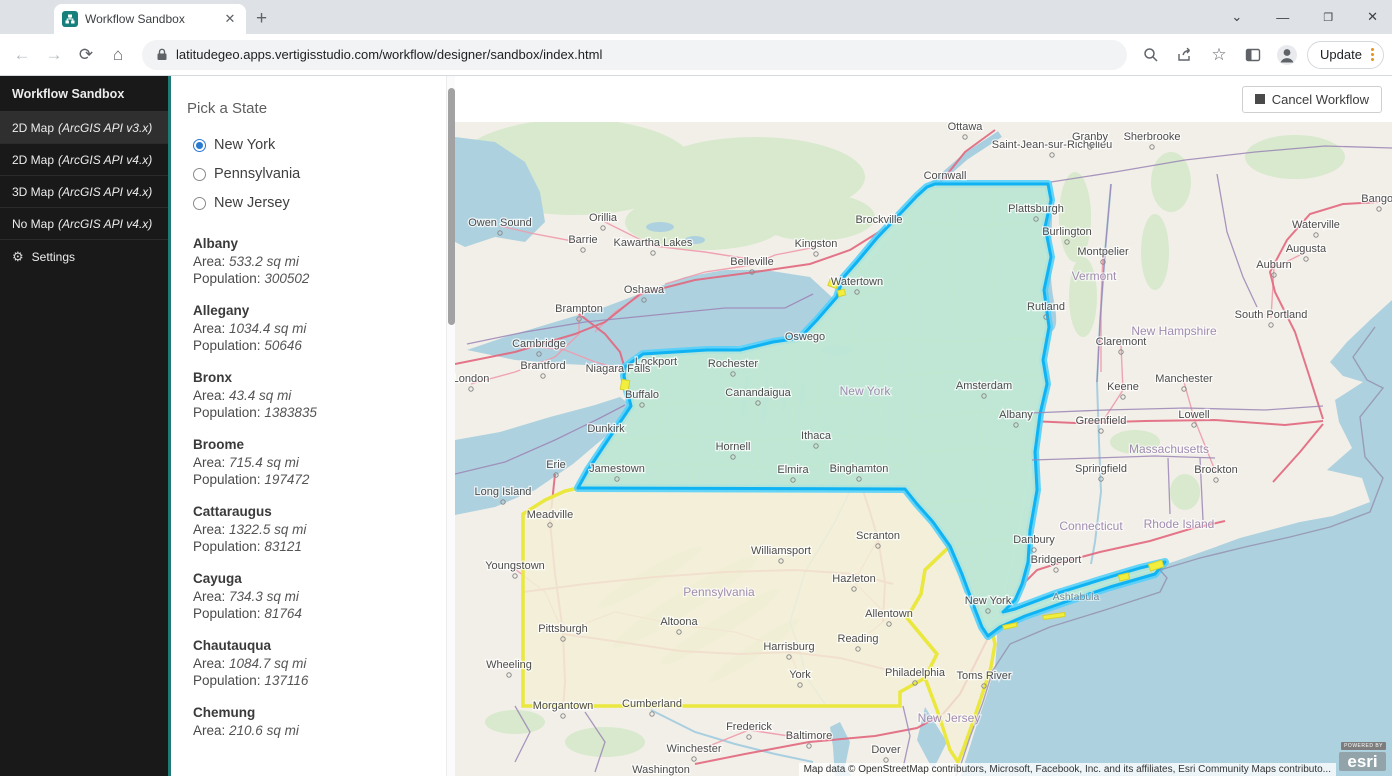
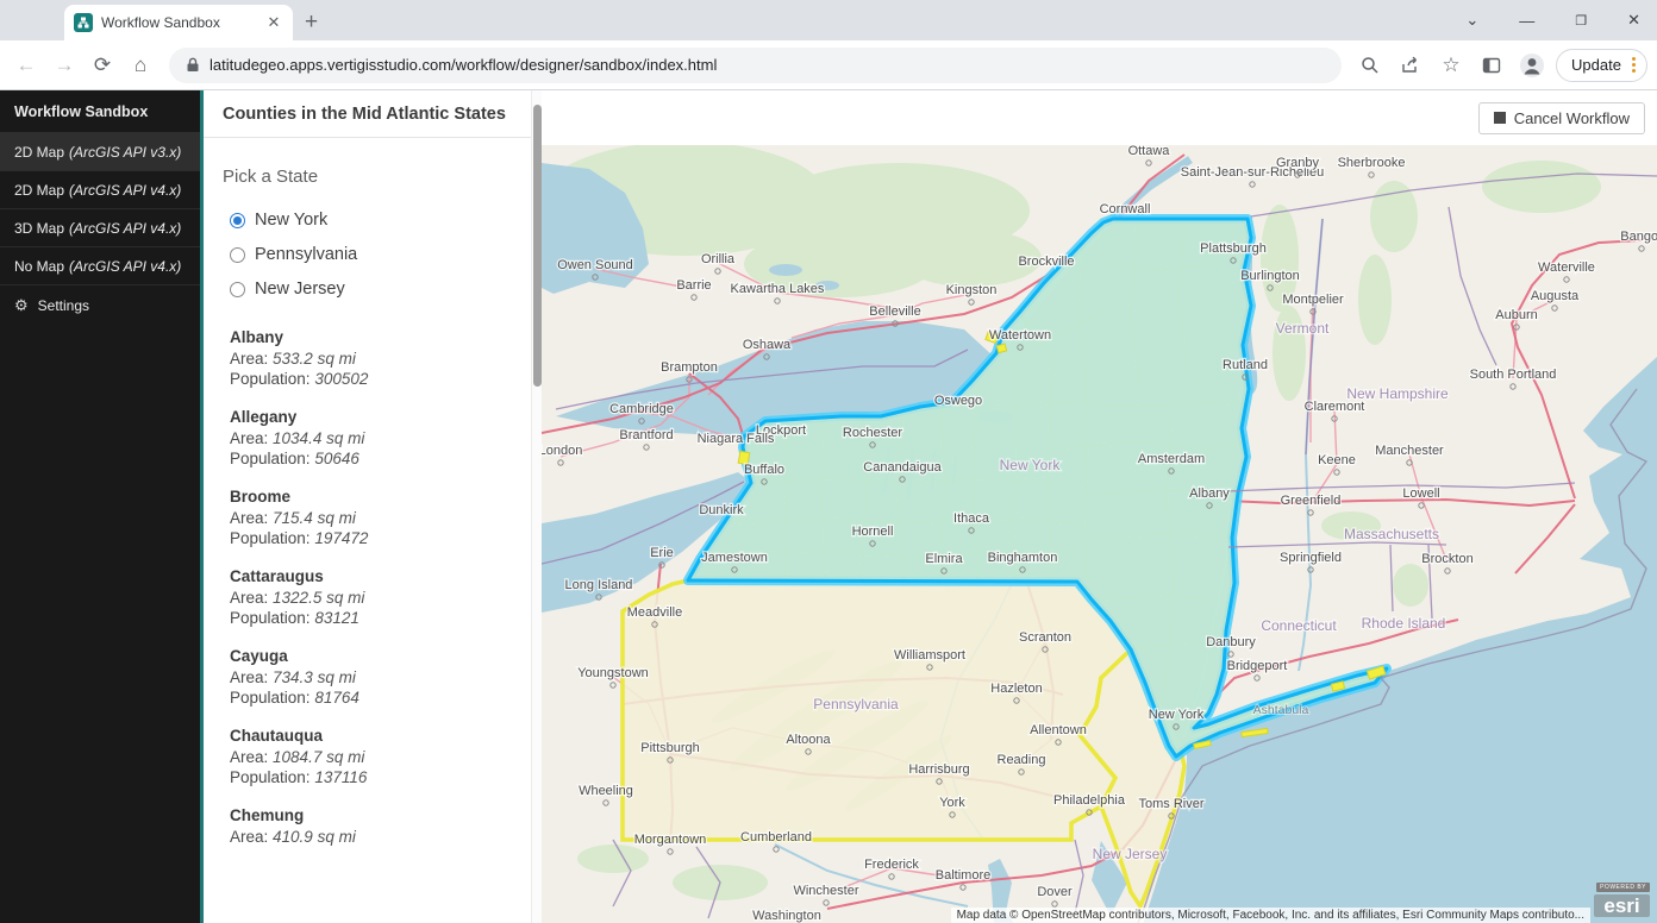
  Workflow Sandbox
  ✕
  +
  ⌄
  —
  ❐
  ✕
  ←
  →
  ⟳
  ⌂
  latitudegeo.apps.vertigisstudio.com/workflow/designer/sandbox/index.html
  ☆
  Update
  Workflow Sandbox
  2D Map
  (ArcGIS API v3.x)
  2D Map
  (ArcGIS API v4.x)
  3D Map
  (ArcGIS API v4.x)
  No Map
  (ArcGIS API v4.x)
  ⚙
  Settings
+ Counties in the Mid Atlantic States
  Pick a State
  New York
  Pennsylvania
  New Jersey
  Albany
  Area: 533.2 sq mi
  Population: 300502
  Allegany
  Area: 1034.4 sq mi
  Population: 50646
- Bronx
- Area: 43.4 sq mi
- Population: 1383835
  Broome
  Area: 715.4 sq mi
  Population: 197472
  Cattaraugus
  Area: 1322.5 sq mi
  Population: 83121
  Cayuga
  Area: 734.3 sq mi
  Population: 81764
  Chautauqua
  Area: 1084.7 sq mi
  Population: 137116
  Chemung
- Area: 210.6 sq mi
+ Area: 410.9 sq mi
  Cancel Workflow
  Ottawa
  Saint-Jean-sur-Richelieu
  Granby
  Sherbrooke
  Cornwall
  Brockville
  Kingston
  Belleville
  Oshawa
  Brampton
  Cambridge
  Brantford
  London
  Owen Sound
  Barrie
  Orillia
  Kawartha Lakes
  Plattsburgh
  Burlington
  Montpelier
  Rutland
  Claremont
  Keene
  Manchester
  Lowell
  Greenfield
  Springfield
  Brockton
  Danbury
  Bridgeport
  Auburn
  Augusta
  Waterville
  Bango
  South Portland
  Watertown
  Oswego
  Lockport
  Niagara Falls
  Rochester
  Buffalo
  Canandaigua
  Dunkirk
  Jamestown
  Hornell
  Ithaca
  Elmira
  Binghamton
  Amsterdam
  Albany
  New York
  Scranton
  Williamsport
  Hazleton
  Altoona
  Allentown
  Reading
  Harrisburg
  York
  Philadelphia
  Toms River
  Pittsburgh
  Youngstown
  Wheeling
  Morgantown
  Cumberland
  Frederick
  Winchester
  Baltimore
  Dover
  Washington
  Erie
  Long Island
  Meadville
  Vermont
  New Hampshire
  Massachusetts
  Connecticut
  Rhode Island
  Pennsylvania
  New Jersey
  New York
  Ashtabula
  Map data © OpenStreetMap contributors, Microsoft, Facebook, Inc. and its affiliates, Esri Community Maps contributo...
  esri
